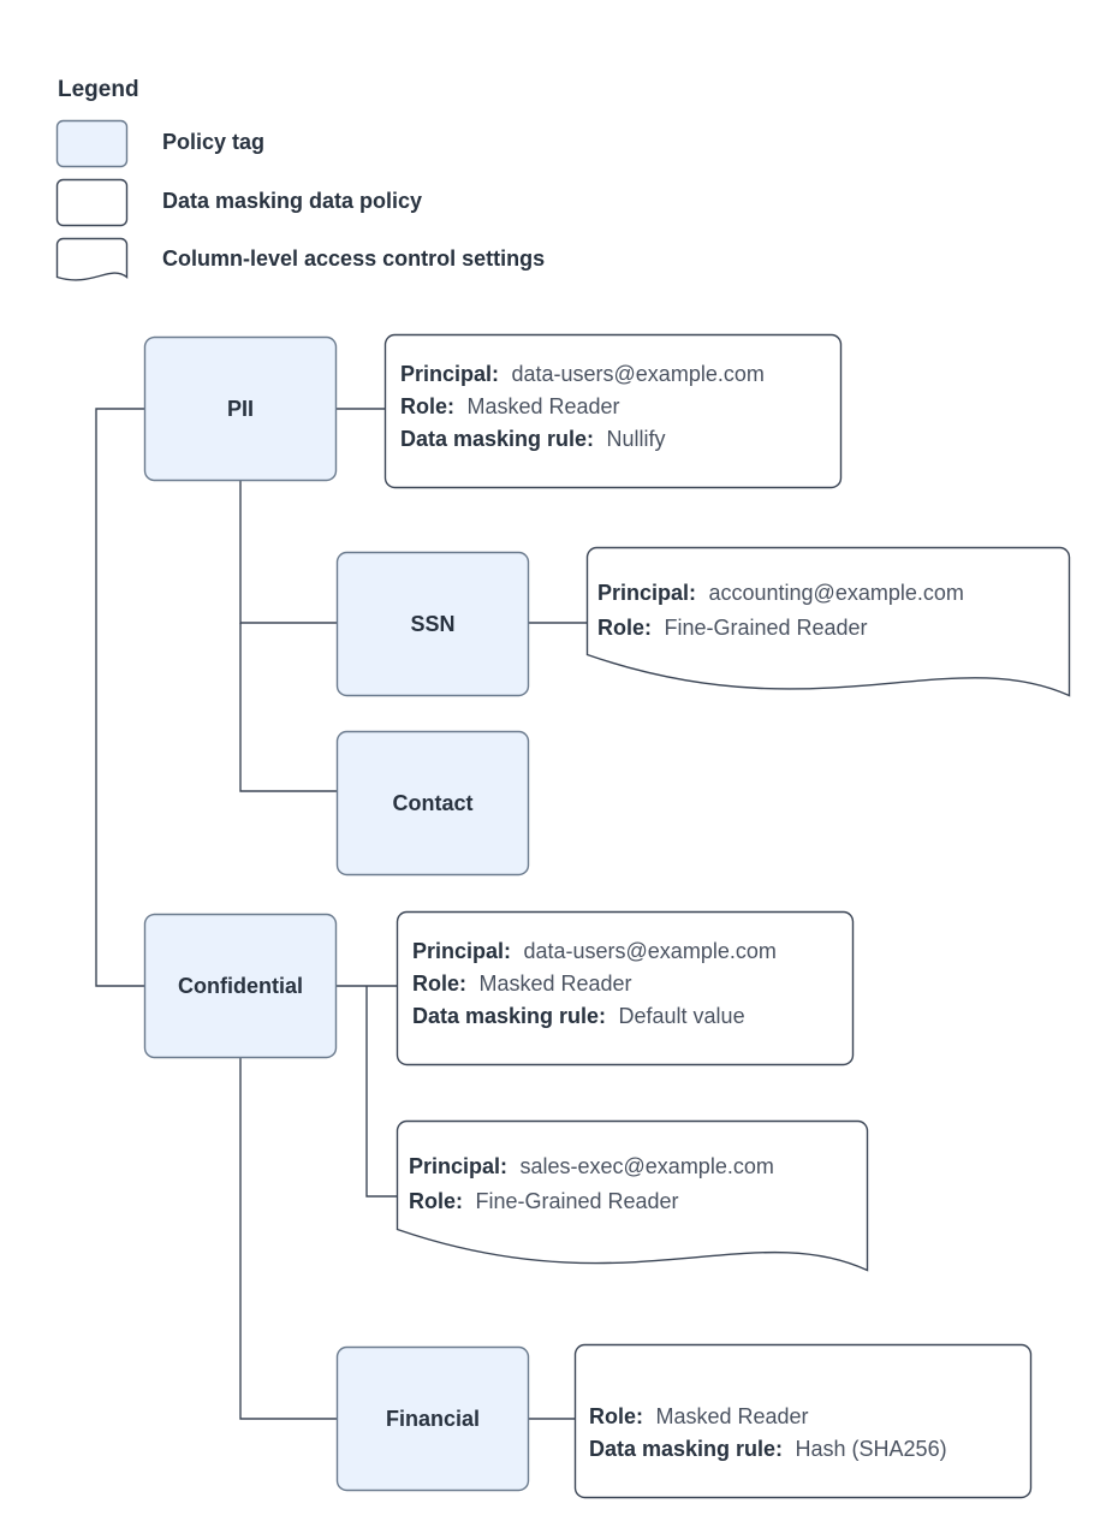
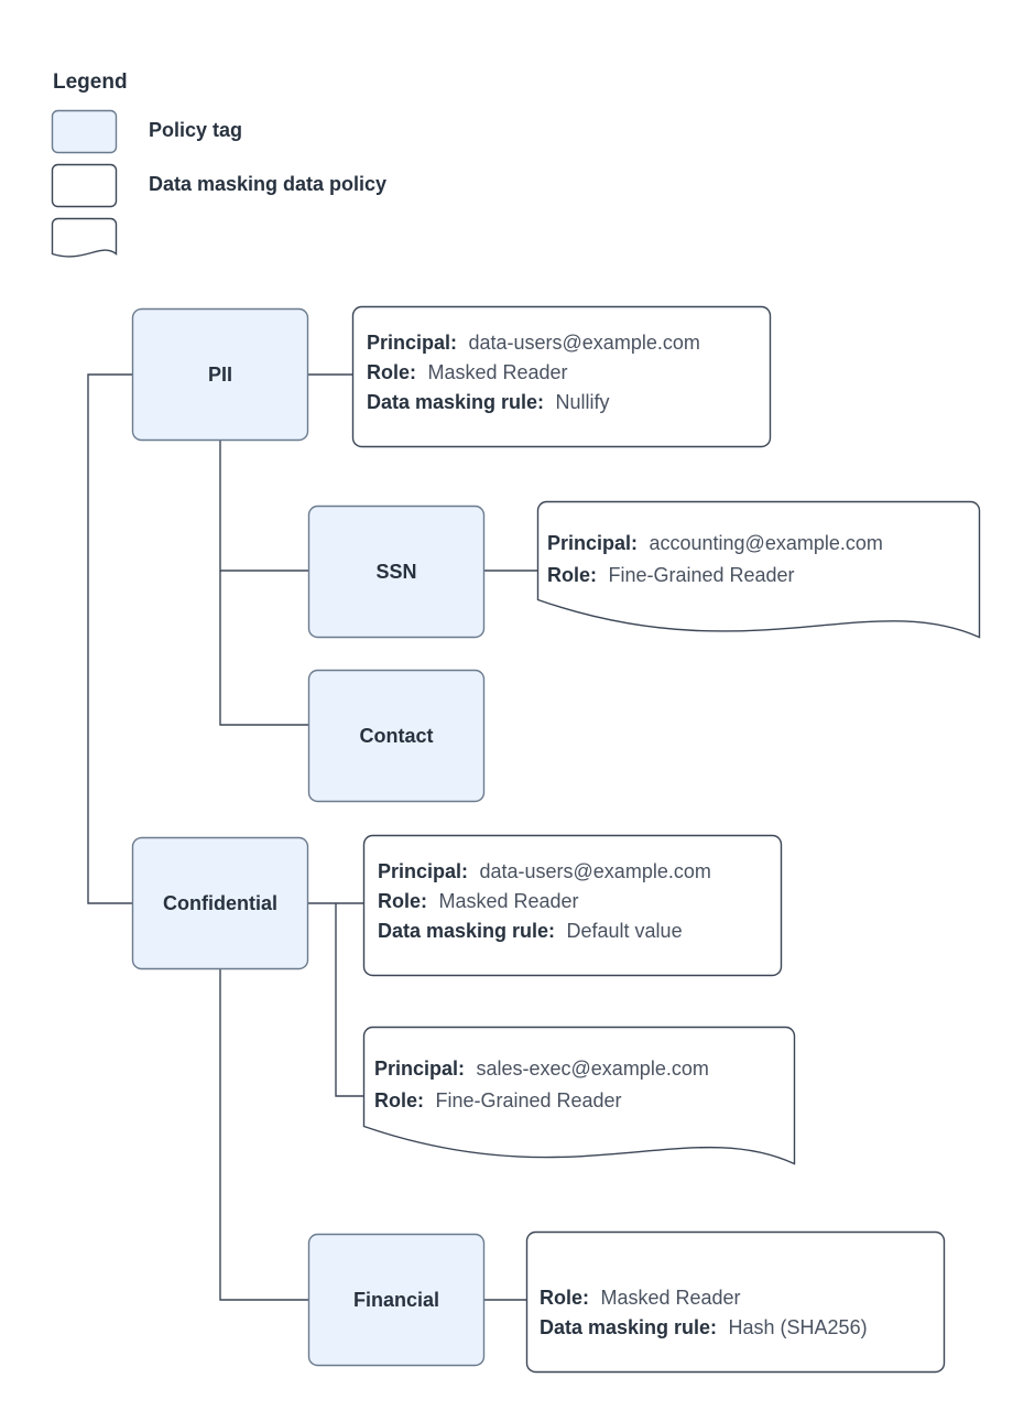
  Legend
  Policy tag
  Data masking data policy
- Column-level access control settings
  PII
  SSN
  Contact
  Confidential
  Financial
  Principal: data-users@example.com
  Role: Masked Reader
  Data masking rule: Nullify
  Principal: accounting@example.com
  Role: Fine-Grained Reader
  Principal: data-users@example.com
  Role: Masked Reader
  Data masking rule: Default value
  Principal: sales-exec@example.com
  Role: Fine-Grained Reader
  Role: Masked Reader
  Data masking rule: Hash (SHA256)
